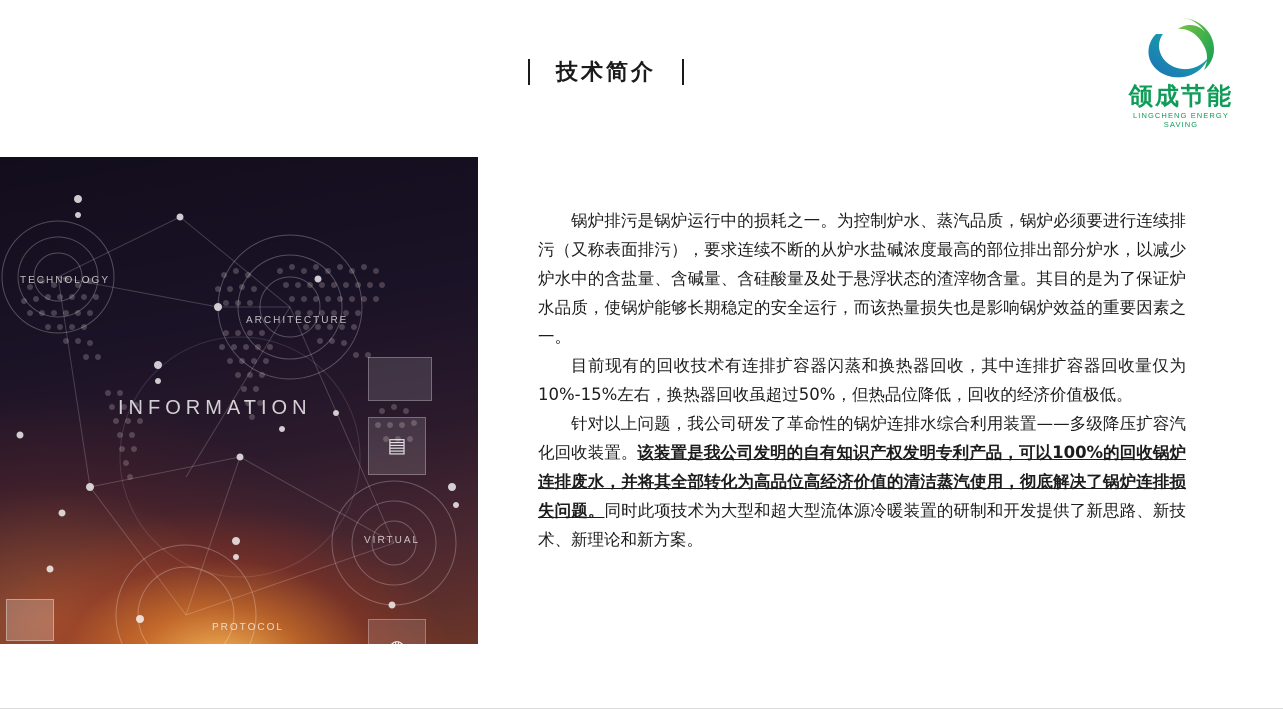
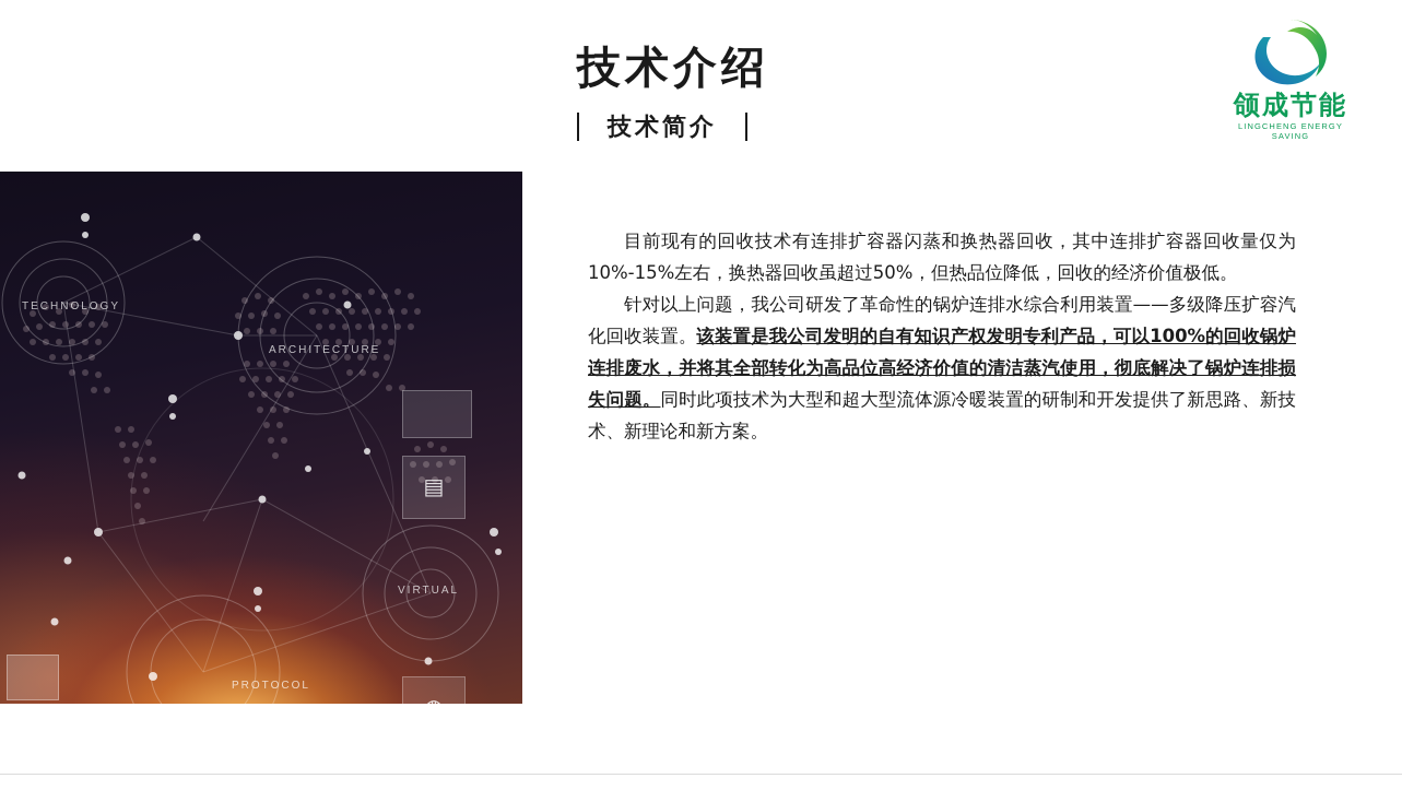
  TECHNOLOGY
  ARCHITECTURE
- INFORMATION
  VIRTUAL
  PROTOCOL
  ▤
+ 技术介绍
  技术简介
  颌成节能
  LINGCHENG ENERGY SAVING
- 锅炉排污是锅炉运行中的损耗之一。为控制炉水、蒸汽品质，锅炉必须要进行连续排污（又称表面排污），要求连续不断的从炉水盐碱浓度最高的部位排出部分炉水，以减少炉水中的含盐量、含碱量、含硅酸量及处于悬浮状态的渣滓物含量。其目的是为了保证炉水品质，使锅炉能够长期稳定的安全运行，而该热量损失也是影响锅炉效益的重要因素之一。
  目前现有的回收技术有连排扩容器闪蒸和换热器回收，其中连排扩容器回收量仅为10%-15%左右，换热器回收虽超过50%，但热品位降低，回收的经济价值极低。
  针对以上问题，我公司研发了革命性的锅炉连排水综合利用装置——多级降压扩容汽化回收装置。该装置是我公司发明的自有知识产权发明专利产品，可以100%的回收锅炉连排废水，并将其全部转化为高品位高经济价值的清洁蒸汽使用，彻底解决了锅炉连排损失问题。同时此项技术为大型和超大型流体源冷暖装置的研制和开发提供了新思路、新技术、新理论和新方案。
